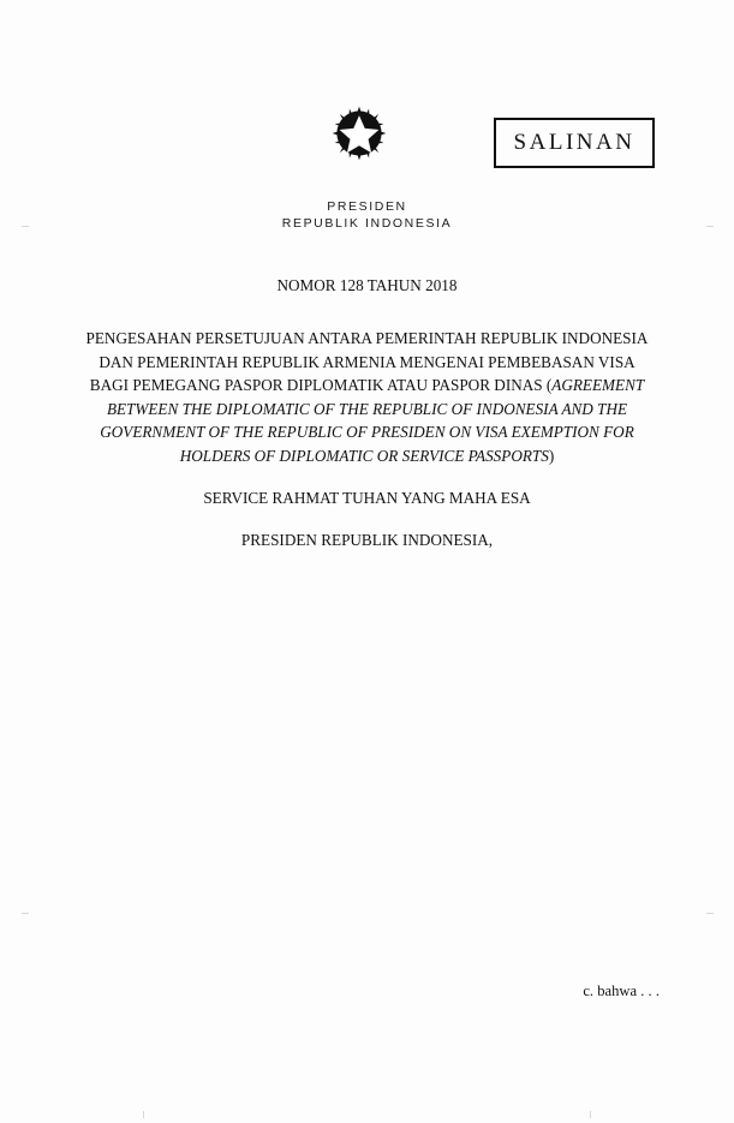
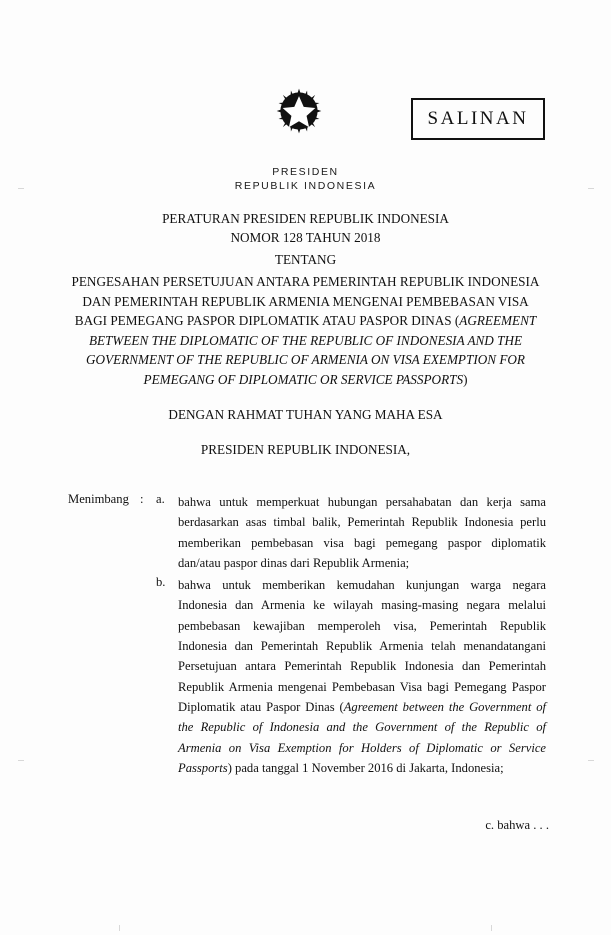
  SALINAN
  PRESIDEN
  REPUBLIK INDONESIA
+ PERATURAN PRESIDEN REPUBLIK INDONESIA
  NOMOR 128 TAHUN 2018
+ TENTANG
  PENGESAHAN PERSETUJUAN ANTARA PEMERINTAH REPUBLIK INDONESIA
  DAN PEMERINTAH REPUBLIK ARMENIA MENGENAI PEMBEBASAN VISA
  BAGI PEMEGANG PASPOR DIPLOMATIK ATAU PASPOR DINAS (AGREEMENT
  BETWEEN THE DIPLOMATIC OF THE REPUBLIC OF INDONESIA AND THE
- GOVERNMENT OF THE REPUBLIC OF PRESIDEN ON VISA EXEMPTION FOR
+ GOVERNMENT OF THE REPUBLIC OF ARMENIA ON VISA EXEMPTION FOR
- HOLDERS OF DIPLOMATIC OR SERVICE PASSPORTS)
+ PEMEGANG OF DIPLOMATIC OR SERVICE PASSPORTS)
- SERVICE RAHMAT TUHAN YANG MAHA ESA
+ DENGAN RAHMAT TUHAN YANG MAHA ESA
  PRESIDEN REPUBLIK INDONESIA,
+ Menimbang
+ :
+ a.
+ bahwa untuk memperkuat hubungan persahabatan dan kerja sama berdasarkan asas timbal balik, Pemerintah Republik Indonesia perlu memberikan pembebasan visa bagi pemegang paspor diplomatik dan/atau paspor dinas dari Republik Armenia;
+ b.
+ bahwa untuk memberikan kemudahan kunjungan warga negara Indonesia dan Armenia ke wilayah masing-masing negara melalui pembebasan kewajiban memperoleh visa, Pemerintah Republik Indonesia dan Pemerintah Republik Armenia telah menandatangani Persetujuan antara Pemerintah Republik Indonesia dan Pemerintah Republik Armenia mengenai Pembebasan Visa bagi Pemegang Paspor Diplomatik atau Paspor Dinas (Agreement between the Government of the Republic of Indonesia and the Government of the Republic of Armenia on Visa Exemption for Holders of Diplomatic or Service Passports) pada tanggal 1 November 2016 di Jakarta, Indonesia;
  c. bahwa . . .
